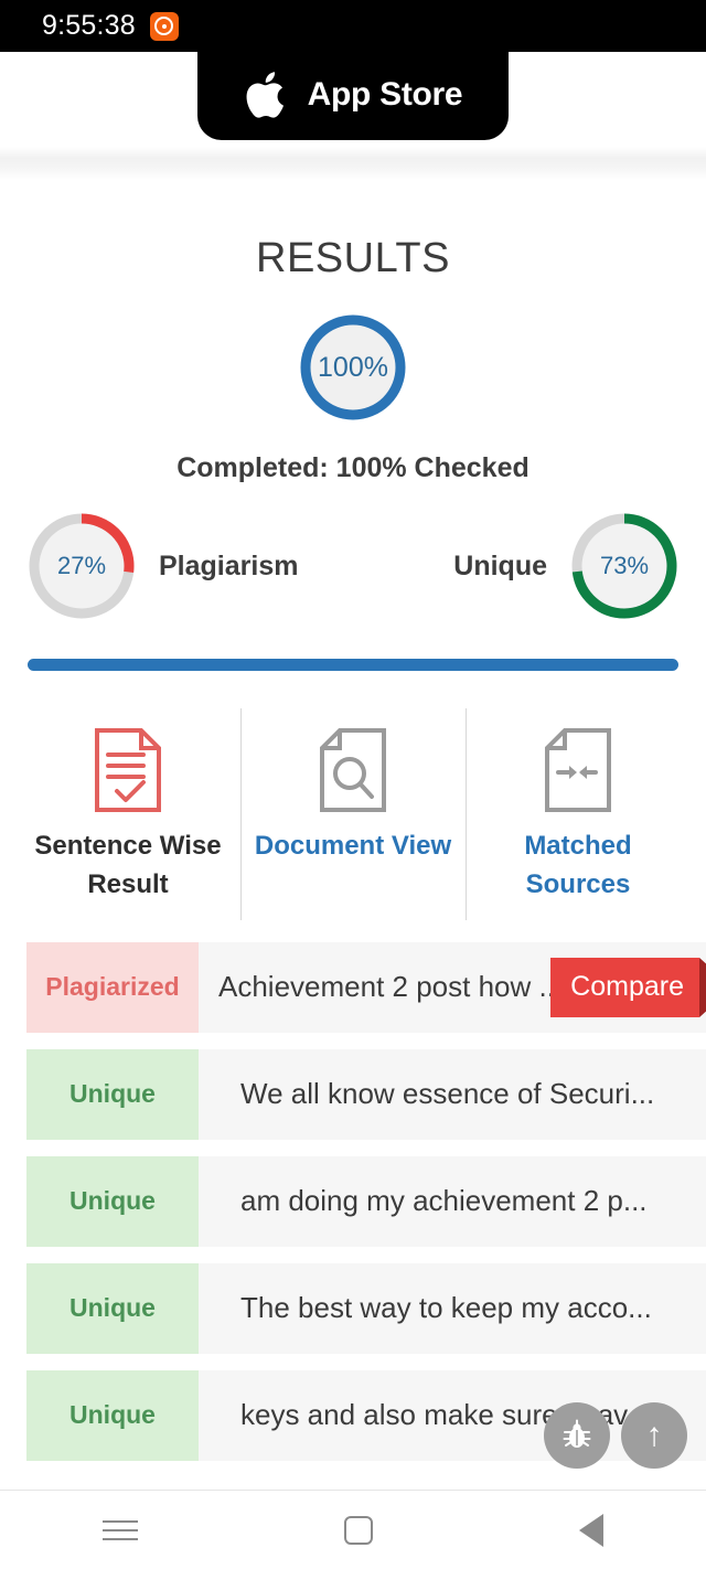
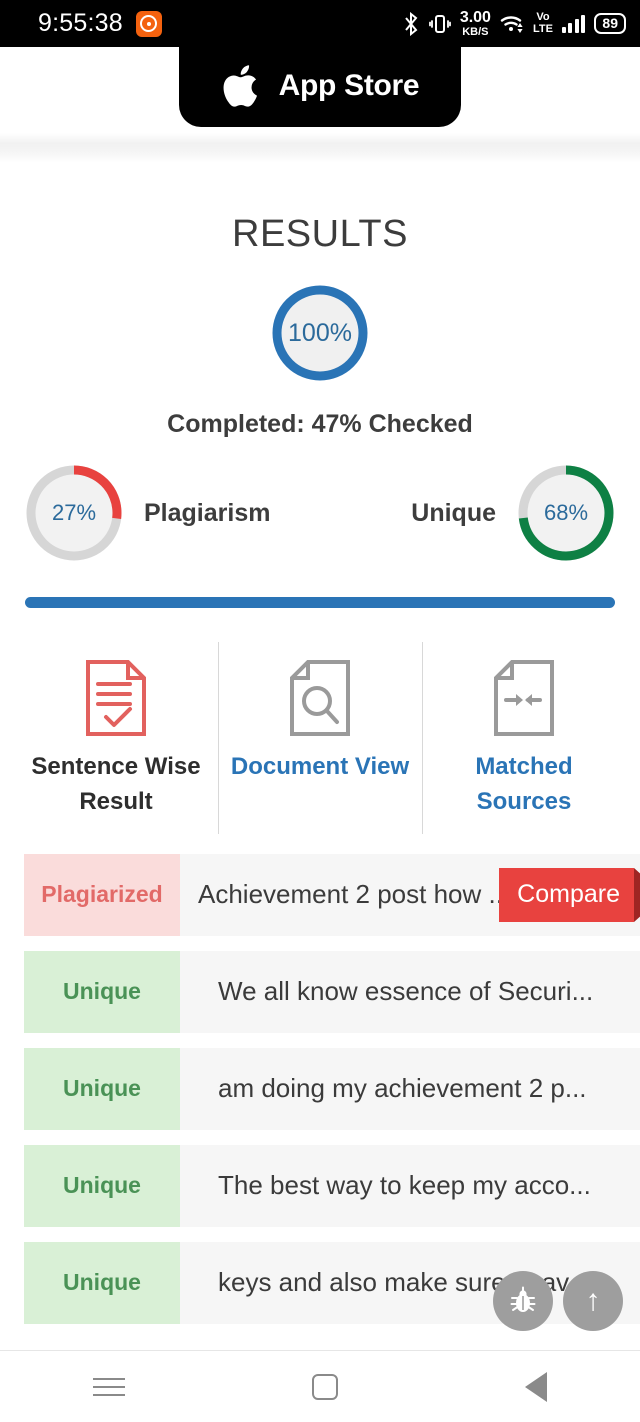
  9:55:38
+ 3.00
+ KB/S
+ Vo
+ LTE
+ 89
  App Store
  RESULTS
  100%
- Completed: 100% Checked
+ Completed: 47% Checked
  27%
  Plagiarism
  Unique
- 73%
+ 68%
  Sentence Wise Result
  Document View
  Matched Sources
  Plagiarized
  Achievement 2 post how .
  Compare
  Unique
  We all know essence of Securi...
  Unique
  am doing my achievement 2 p...
  Unique
  The best way to keep my acco...
  Unique
  keys and also make sur av
  ↑
